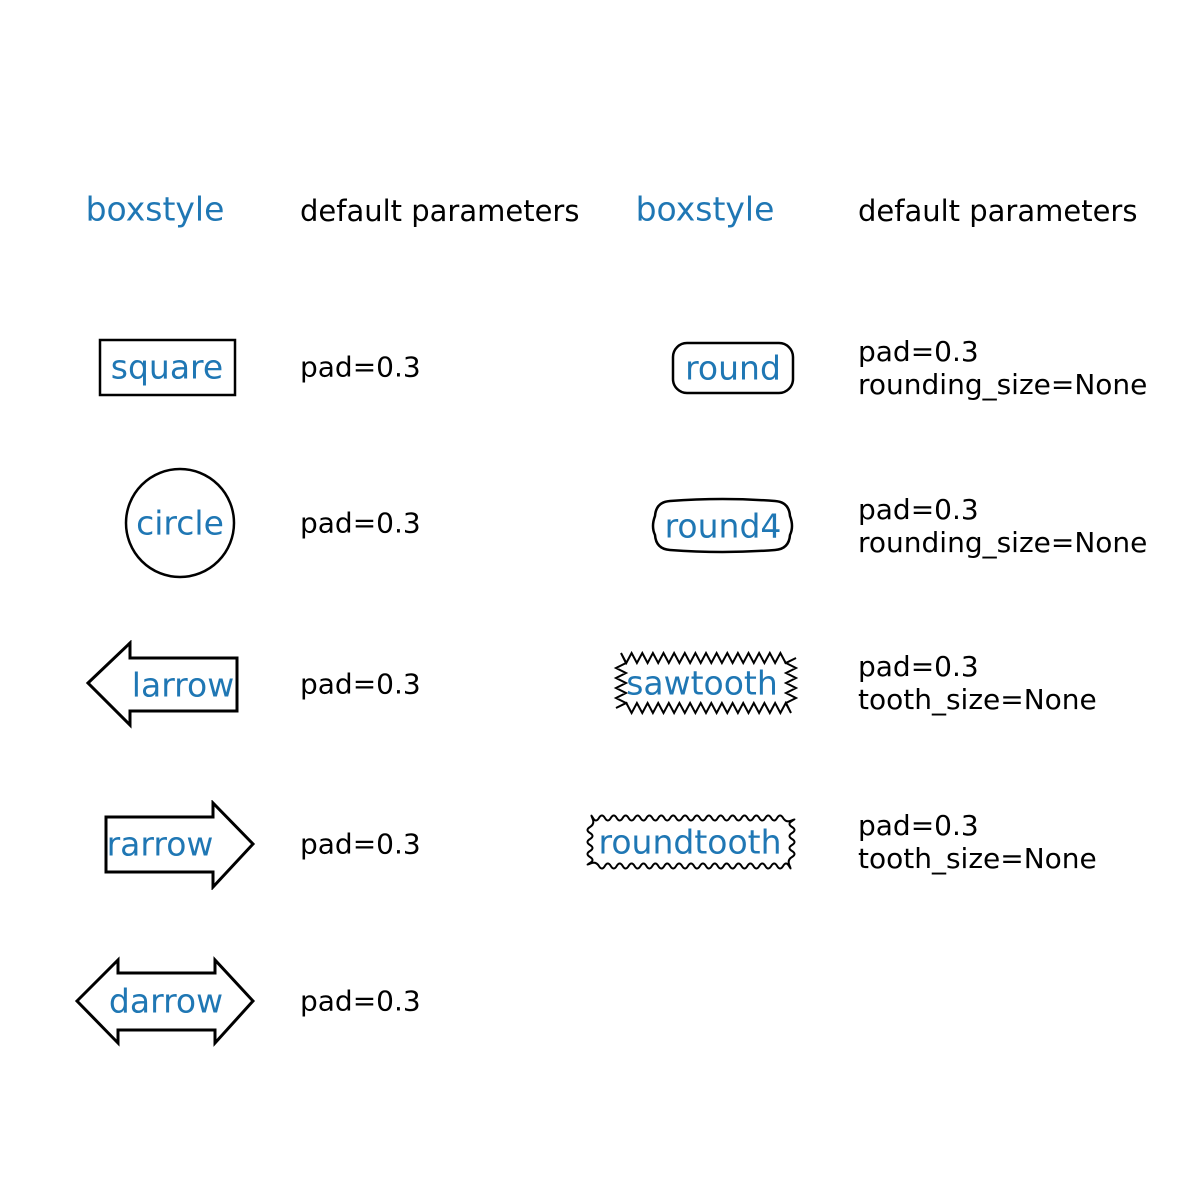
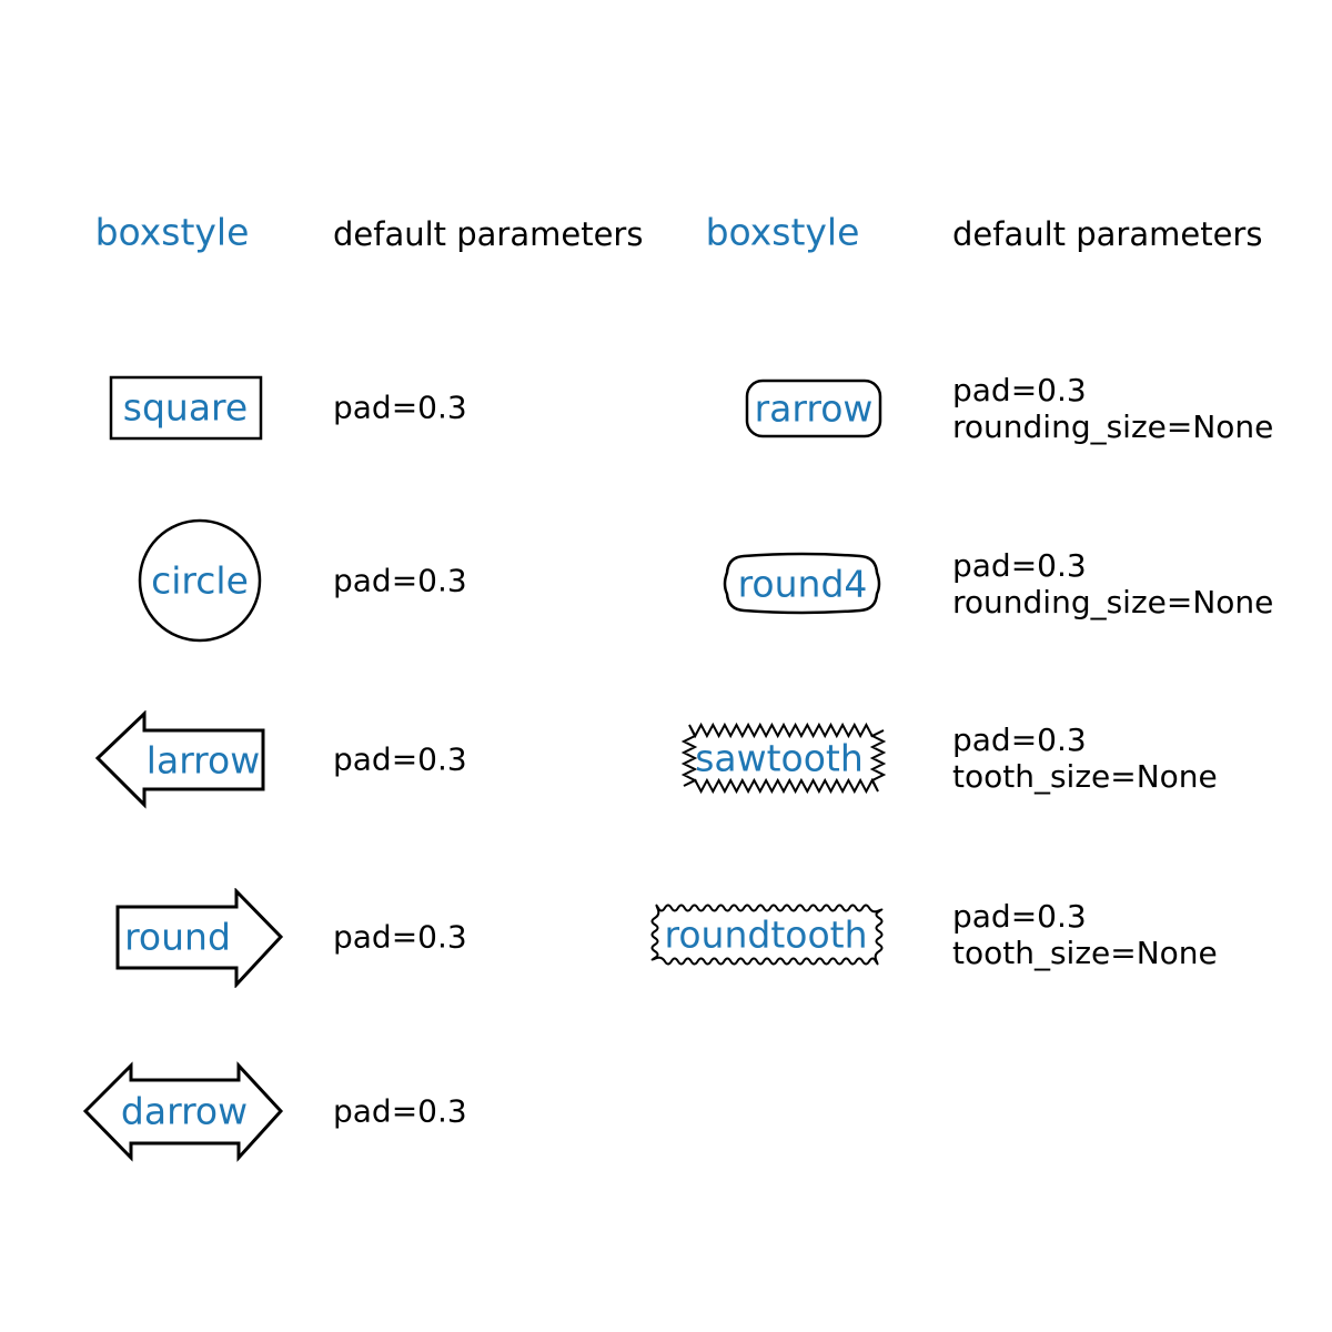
  boxstyle
  default parameters
  boxstyle
  default parameters
  square
  pad=0.3
  circle
  pad=0.3
  larrow
  pad=0.3
- rarrow
+ round
  pad=0.3
  darrow
  pad=0.3
- round
+ rarrow
  pad=0.3
  rounding_size=None
  round4
  pad=0.3
  rounding_size=None
  sawtooth
  pad=0.3
  tooth_size=None
  roundtooth
  pad=0.3
  tooth_size=None
